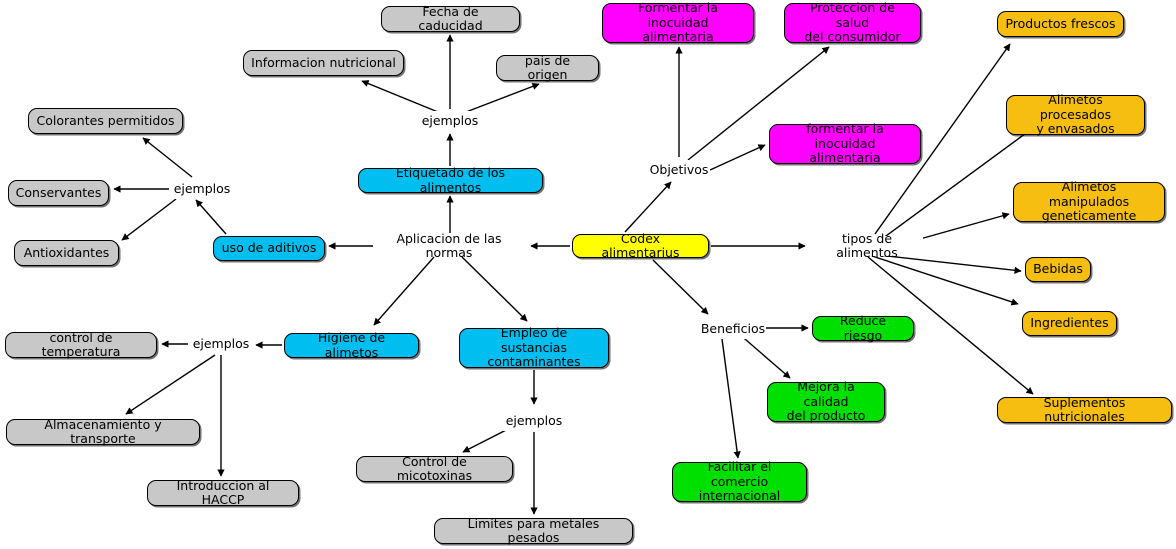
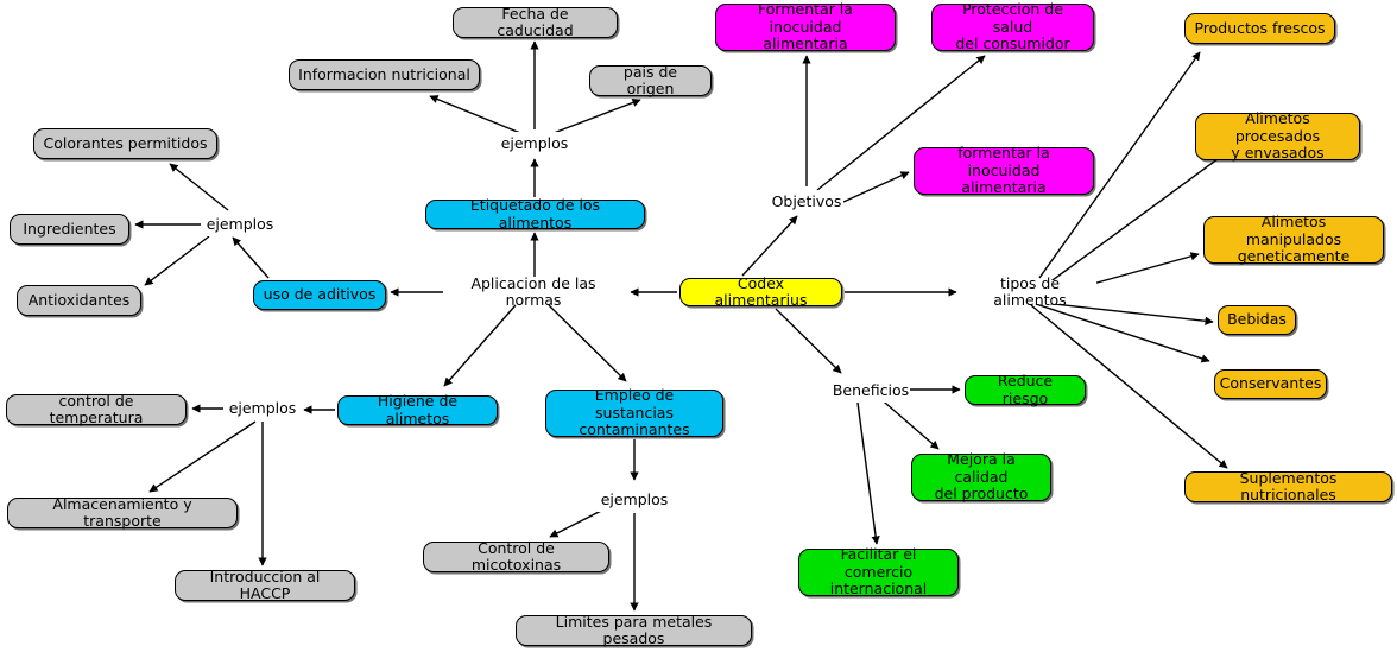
  Codex alimentarius
  Etiquetado de los alimentos
  uso de aditivos
  Higiene de alimetos
  Empleo de sustancias
  contaminantes
  Fecha de caducidad
  Informacion nutricional
  pais de origen
  Colorantes permitidos
- Conservantes
+ Ingredientes
  Antioxidantes
  control de temperatura
  Almacenamiento y transporte
  Introduccion al HACCP
  Control de micotoxinas
  Limites para metales pesados
  Formentar la inocuidad
  alimentaria
  Proteccion de salud
  del consumidor
  formentar la inocuidad
  alimentaria
  Reduce riesgo
  Mejora la calidad
  del producto
  Facilitar el comercio
  internacional
  Productos frescos
  Alimetos procesados
  y envasados
  Alimetos manipulados
  geneticamente
  Bebidas
- Ingredientes
+ Conservantes
  Suplementos nutricionales
  Aplicacion de las normas
  Objetivos
  tipos de alimentos
  Beneficios
  ejemplos
  ejemplos
  ejemplos
  ejemplos
